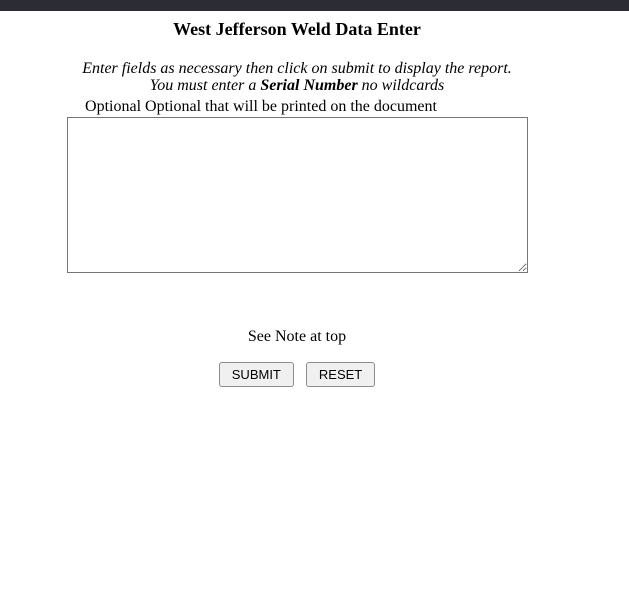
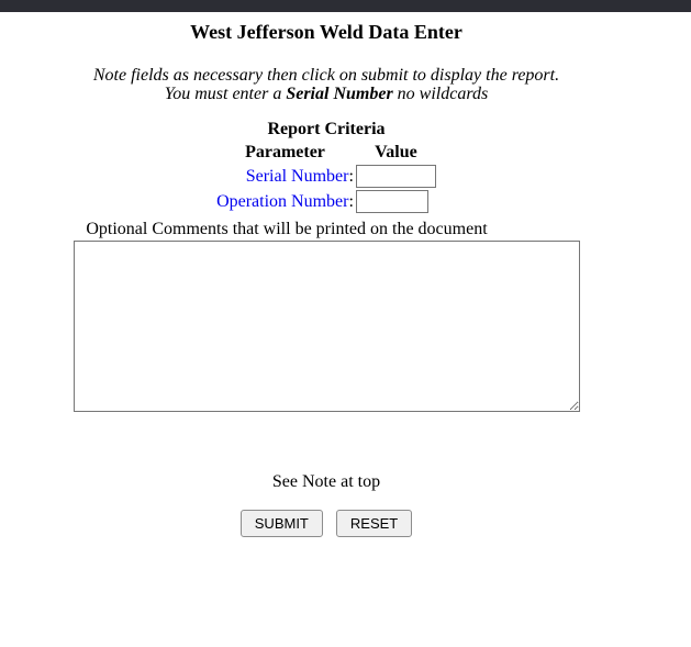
  West Jefferson Weld Data Enter
- Enter fields as necessary then click on submit to display the report.
+ Note fields as necessary then click on submit to display the report.
  You must enter a Serial Number no wildcards
+ Report Criteria
+ Parameter	Value
+ Serial Number:
+ Operation Number:
- Optional Optional that will be printed on the document
+ Optional Comments that will be printed on the document
  See Note at top
  SUBMIT RESET
